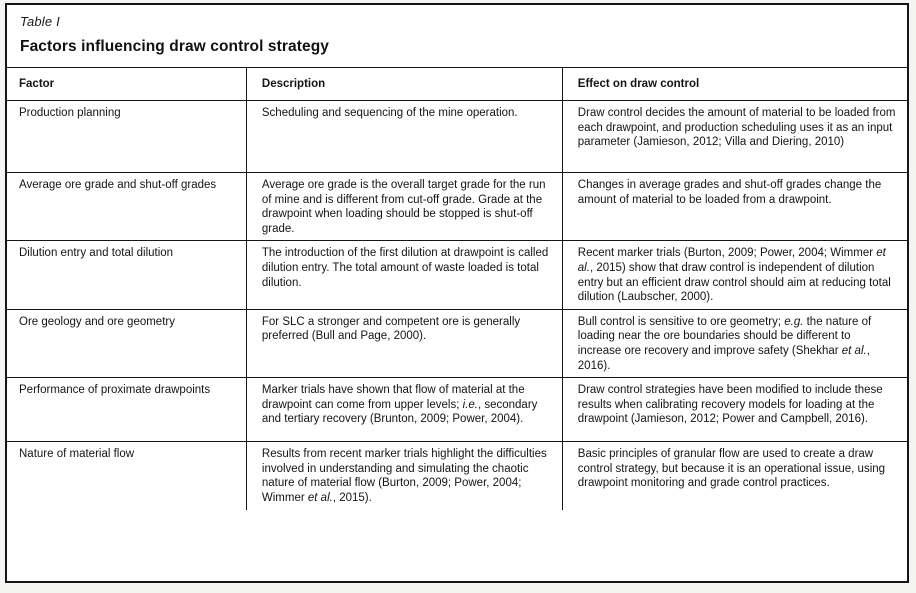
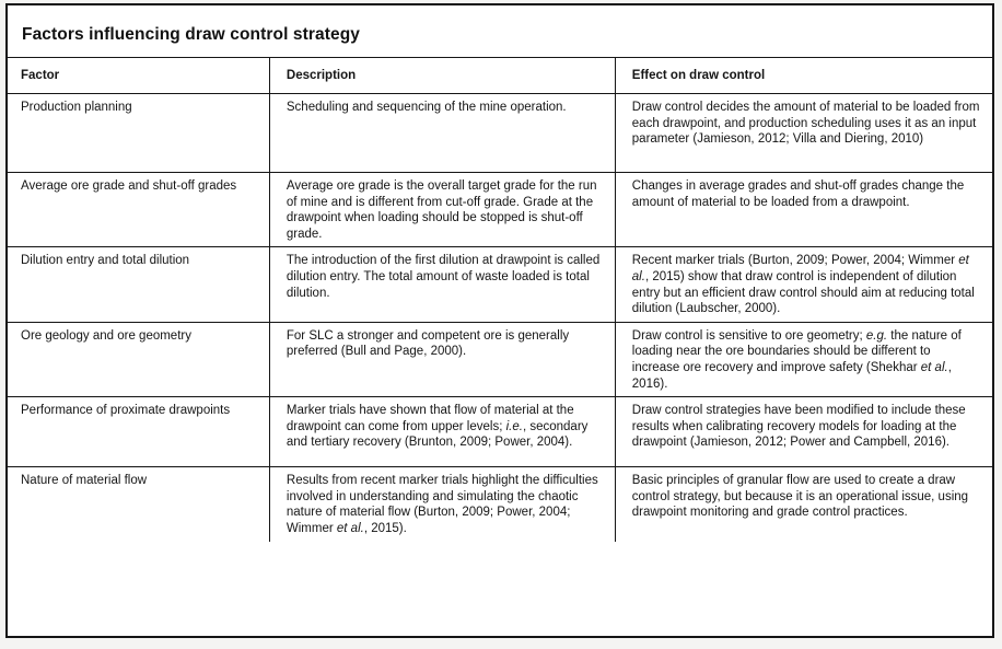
- Table I
  Factors influencing draw control strategy
  Factor	Description	Effect on draw control
  Production planning	Scheduling and sequencing of the mine operation.	Draw control decides the amount of material to be loaded from each drawpoint, and production scheduling uses it as an input parameter (Jamieson, 2012; Villa and Diering, 2010)
  Average ore grade and shut-off grades	Average ore grade is the overall target grade for the run of mine and is different from cut-off grade. Grade at the drawpoint when loading should be stopped is shut-off grade.	Changes in average grades and shut-off grades change the amount of material to be loaded from a drawpoint.
  Dilution entry and total dilution	The introduction of the first dilution at drawpoint is called dilution entry. The total amount of waste loaded is total dilution.	Recent marker trials (Burton, 2009; Power, 2004; Wimmer et al., 2015) show that draw control is independent of dilution entry but an efficient draw control should aim at reducing total dilution (Laubscher, 2000).
- Ore geology and ore geometry	For SLC a stronger and competent ore is generally preferred (Bull and Page, 2000).	Bull control is sensitive to ore geometry; e.g. the nature of loading near the ore boundaries should be different to increase ore recovery and improve safety (Shekhar et al., 2016).
+ Ore geology and ore geometry	For SLC a stronger and competent ore is generally preferred (Bull and Page, 2000).	Draw control is sensitive to ore geometry; e.g. the nature of loading near the ore boundaries should be different to increase ore recovery and improve safety (Shekhar et al., 2016).
  Performance of proximate drawpoints	Marker trials have shown that flow of material at the drawpoint can come from upper levels; i.e., secondary and tertiary recovery (Brunton, 2009; Power, 2004).	Draw control strategies have been modified to include these results when calibrating recovery models for loading at the drawpoint (Jamieson, 2012; Power and Campbell, 2016).
  Nature of material flow	Results from recent marker trials highlight the difficulties involved in understanding and simulating the chaotic nature of material flow (Burton, 2009; Power, 2004; Wimmer et al., 2015).	Basic principles of granular flow are used to create a draw control strategy, but because it is an operational issue, using drawpoint monitoring and grade control practices.
